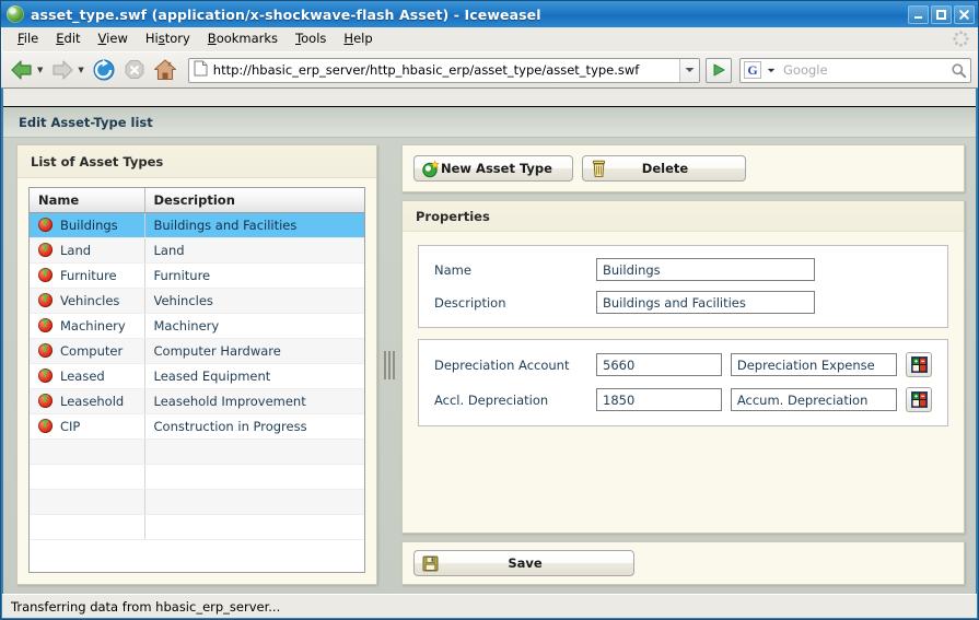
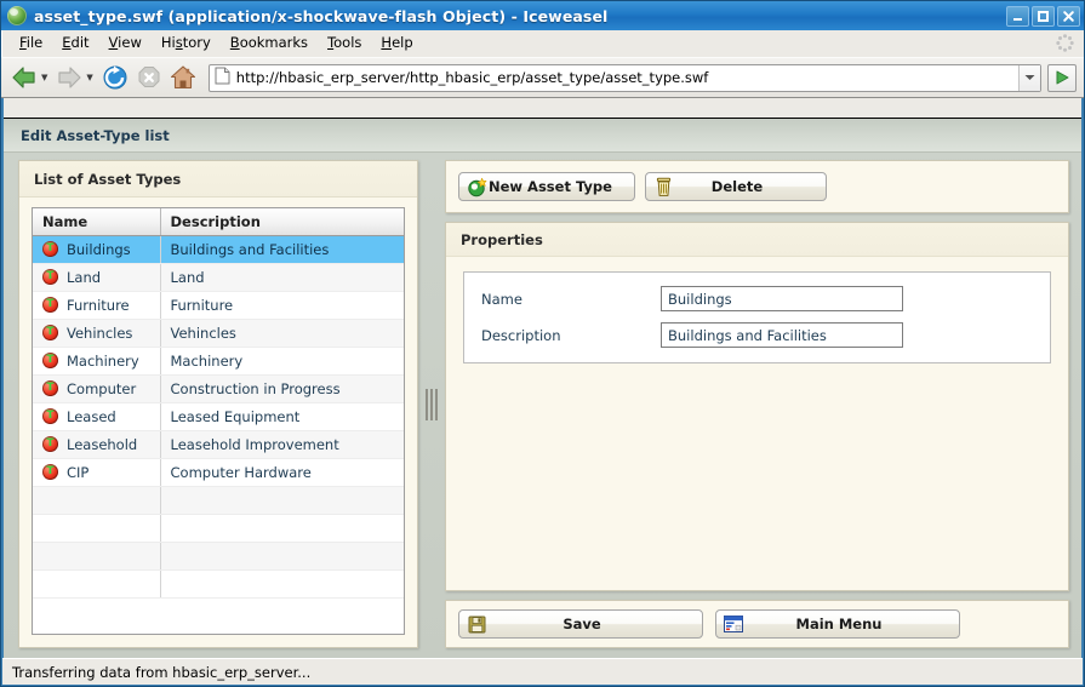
- asset_type.swf (application/x-shockwave-flash Asset) - Iceweasel
+ asset_type.swf (application/x-shockwave-flash Object) - Iceweasel
  File
  Edit
  View
  History
  Bookmarks
  Tools
  Help
  ▼
  ▼
  http://hbasic_erp_server/http_hbasic_erp/asset_type/asset_type.swf
- G
- Google
  Edit Asset-Type list
  List of Asset Types
  Name	Description
  Buildings	Buildings and Facilities
  Land	Land
  Furniture	Furniture
  Vehincles	Vehincles
  Machinery	Machinery
- Computer	Computer Hardware
+ Computer	Construction in Progress
  Leased	Leased Equipment
  Leasehold	Leasehold Improvement
- CIP	Construction in Progress
+ CIP	Computer Hardware
  New Asset Type
  Delete
  Properties
  Name
  Buildings
  Description
  Buildings and Facilities
- Depreciation Account
- 5660
- Depreciation Expense
- Accl. Depreciation
- 1850
- Accum. Depreciation
  Save
+ Main Menu
  Transferring data from hbasic_erp_server...
